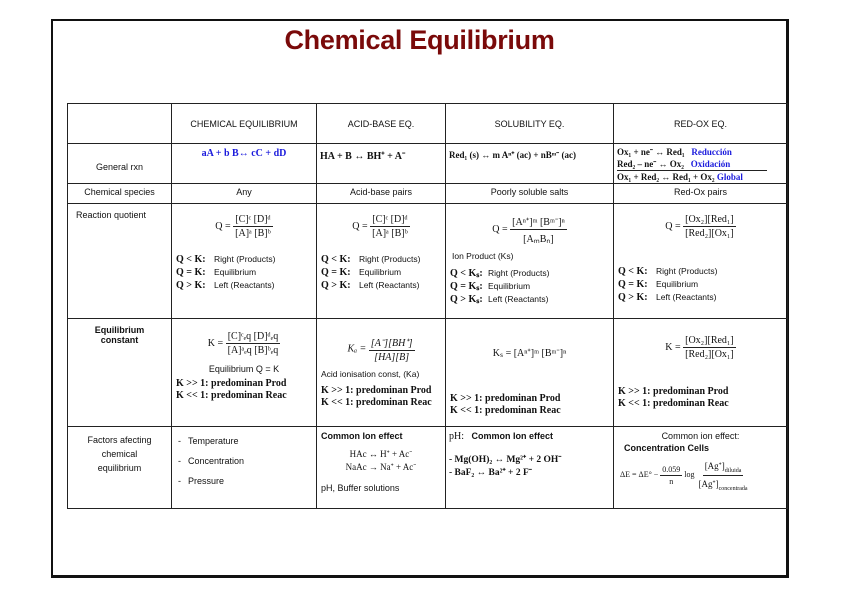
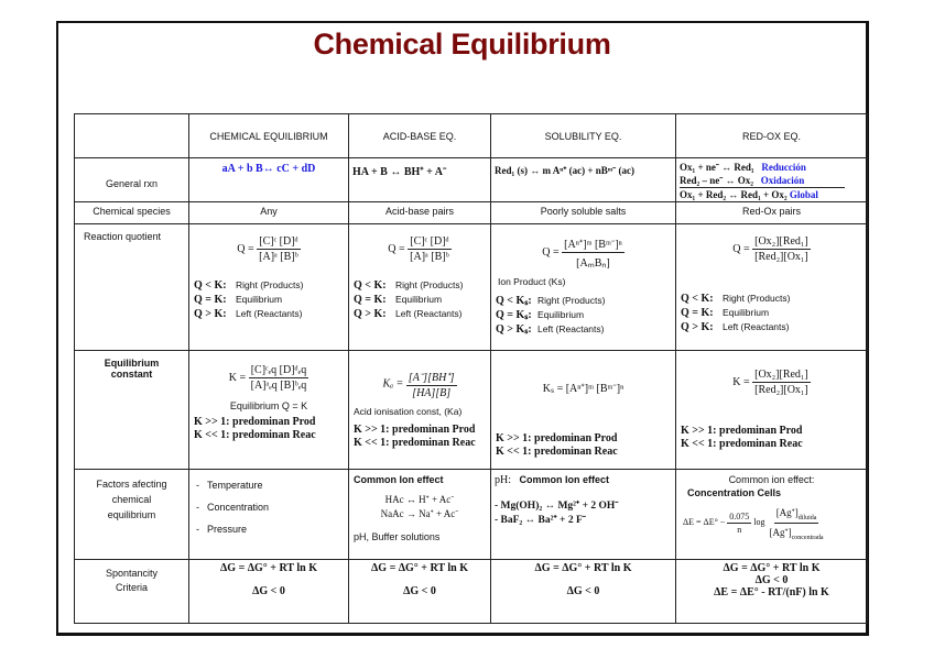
  Chemical Equilibrium
  	CHEMICAL EQUILIBRIUM	ACID-BASE EQ.	SOLUBILITY EQ.	RED-OX EQ.
  General rxn	aA + b B↔ cC + dD	HA + B ↔ BH⁺ + A⁻	Red₁ (s) ↔ m Aⁿ⁺ (ac) + nBᵐ⁻ (ac)	Ox₁ + ne⁻ ↔ Red₁ Reducción Red₂ – ne⁻ ↔ Ox₂ Oxidación Ox₁ + Red₂ ↔ Red₁ + Ox₂ Global
  Chemical species	Any	Acid-base pairs	Poorly soluble salts	Red-Ox pairs
  Reaction quotient	Q = [C]ᶜ [D]ᵈ[A]ᵃ [B]ᵇ Q < K: Right (Products) Q = K: Equilibrium Q > K: Left (Reactants)	Q = [C]ᶜ [D]ᵈ[A]ᵃ [B]ᵇ Q < K: Right (Products) Q = K: Equilibrium Q > K: Left (Reactants)	Q = [Aⁿ⁺]ᵐ [Bᵐ⁻]ⁿ[AₘBₙ] Ion Product (Ks) Q < Kₛ: Right (Products) Q = Kₛ: Equilibrium Q > Kₛ: Left (Reactants)	Q = [Ox₂][Red₁][Red₂][Ox₁] Q < K: Right (Products) Q = K: Equilibrium Q > K: Left (Reactants)
  Equilibrium constant	K = [C]ᶜₑq [D]ᵈₑq[A]ᵃₑq [B]ᵇₑq Equilibrium Q = K K >> 1: predominan Prod K << 1: predominan Reac	Kₐ = [A⁻][BH⁺][HA][B] Acid ionisation const, (Ka) K >> 1: predominan Prod K << 1: predominan Reac	Kₛ = [Aⁿ⁺]ᵐ [Bᵐ⁻]ⁿ K >> 1: predominan Prod K << 1: predominan Reac	K = [Ox₂][Red₁][Red₂][Ox₁] K >> 1: predominan Prod K << 1: predominan Reac
- Factors afecting chemical equilibrium	- Temperature - Concentration - Pressure	Common Ion effect HAc ↔ H⁺ + Ac⁻ NaAc → Na⁺ + Ac⁻ pH, Buffer solutions	pH: Common Ion effect - Mg(OH)₂ ↔ Mg²⁺ + 2 OH⁻ - BaF₂ ↔ Ba²⁺ + 2 F⁻	Common ion effect: Concentration Cells ΔE = ΔE° − 0.059n log [Ag⁺][Ag⁺]
+ Factors afecting chemical equilibrium	- Temperature - Concentration - Pressure	Common Ion effect HAc ↔ H⁺ + Ac⁻ NaAc → Na⁺ + Ac⁻ pH, Buffer solutions	pH: Common Ion effect - Mg(OH)₂ ↔ Mg²⁺ + 2 OH⁻ - BaF₂ ↔ Ba²⁺ + 2 F⁻	Common ion effect: Concentration Cells ΔE = ΔE° − 0.075n log [Ag⁺][Ag⁺]
+ Spontancity Criteria	ΔG = ΔG° + RT ln K ΔG < 0	ΔG = ΔG° + RT ln K ΔG < 0	ΔG = ΔG° + RT ln K ΔG < 0	ΔG = ΔG° + RT ln K ΔG < 0 ΔE = ΔE° - RT/(nF) ln K
